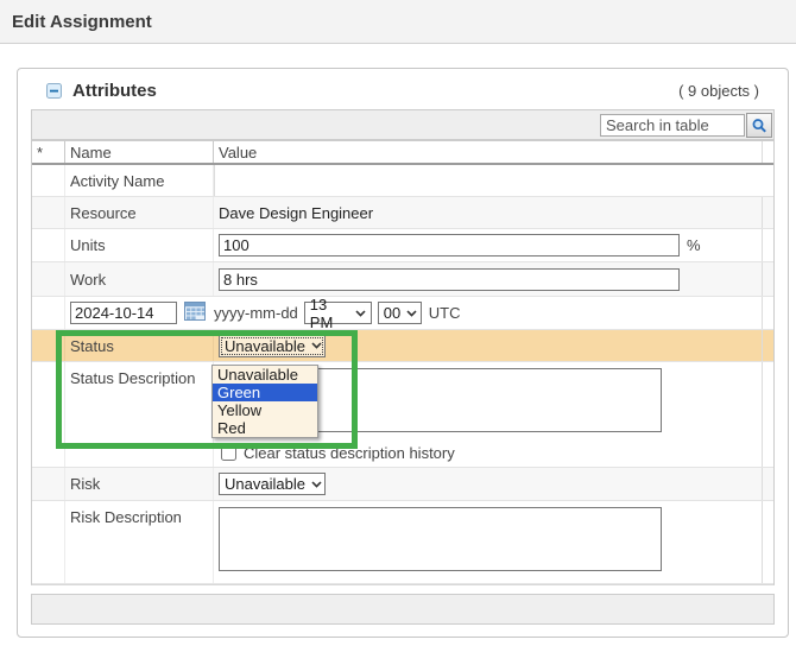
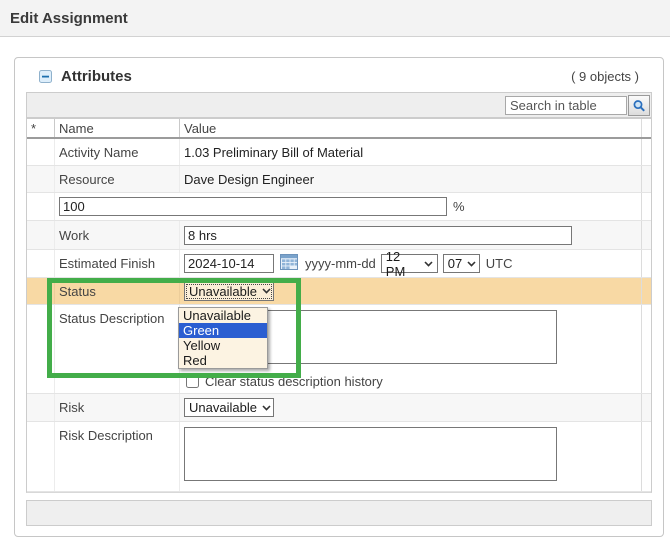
  Edit Assignment
  Attributes
  ( 9 objects )
  Search in table
  *
  Name
  Value
  Activity Name
+ 1.03 Preliminary Bill of Material
  Resource
  Dave Design Engineer
- Units
  100
  %
  Work
  8 hrs
+ Estimated Finish
  2024-10-14
  yyyy-mm-dd
- 13 PM
+ 12 PM
- 00
+ 07
  UTC
  Status
  Unavailable
  Status Description
  Clear status description history
  Risk
  Unavailable
  Risk Description
  Unavailable
  Green
  Yellow
  Red
